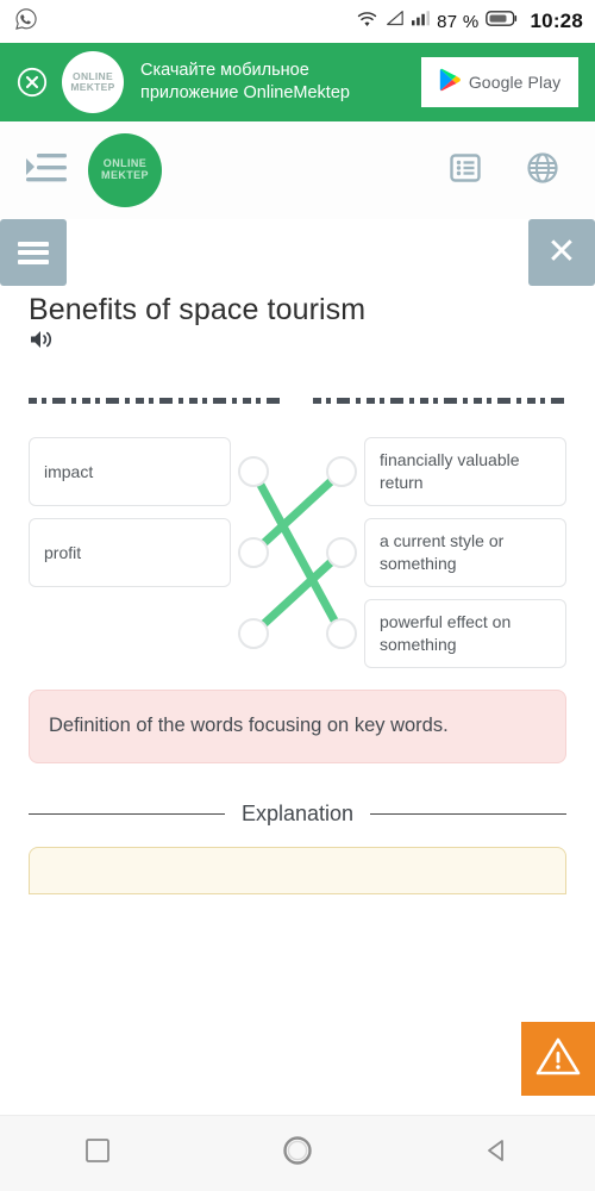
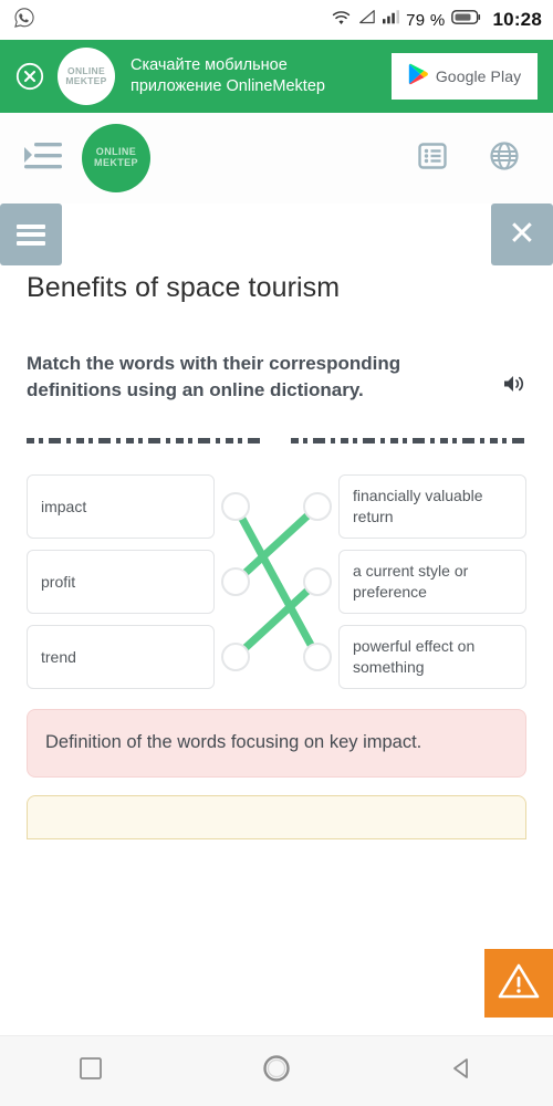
- 87 %
+ 79 %
  10:28
  ONLINE
  MEKTEP
  Скачайте мобильное
  приложение OnlineMektep
  Google Play
  ONLINE
  MEKTEP
  ✕
  Benefits of space tourism
+ Match the words with their corresponding definitions using an online dictionary.
  impact
  profit
+ trend
  financially valuable return
- a current style or something
+ a current style or preference
  powerful effect on something
- Definition of the words focusing on key words.
+ Definition of the words focusing on key impact.
- Explanation
